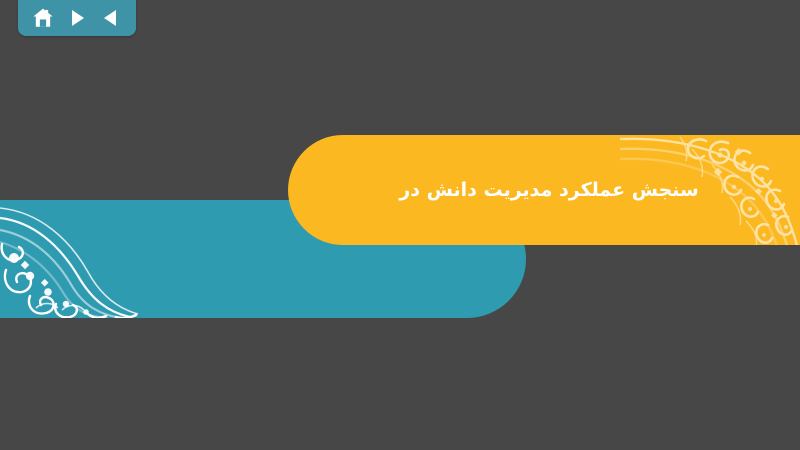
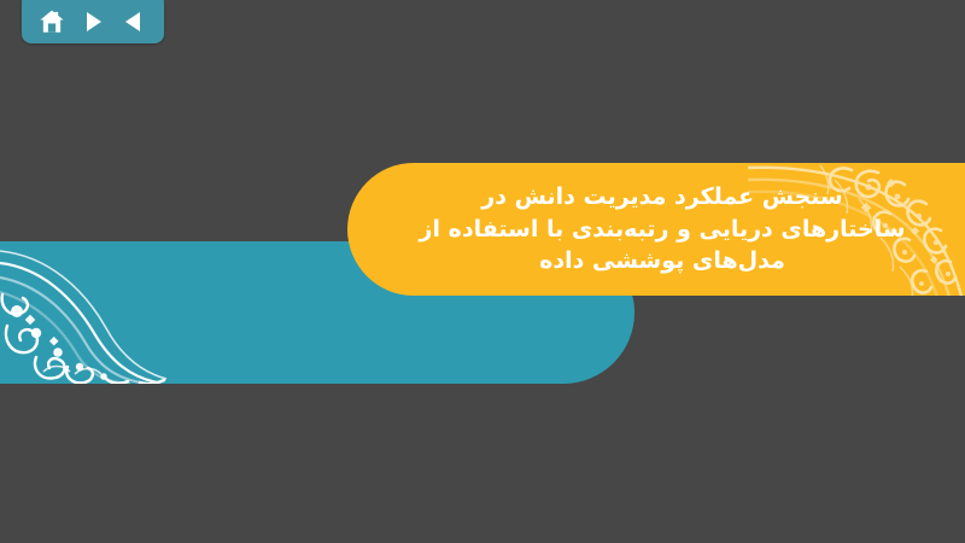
  سنجش عملکرد مدیریت دانش در
+ ساختارهای دریایی و رتبه‌بندی با استفاده از
+ مدلهای پوششی داده
